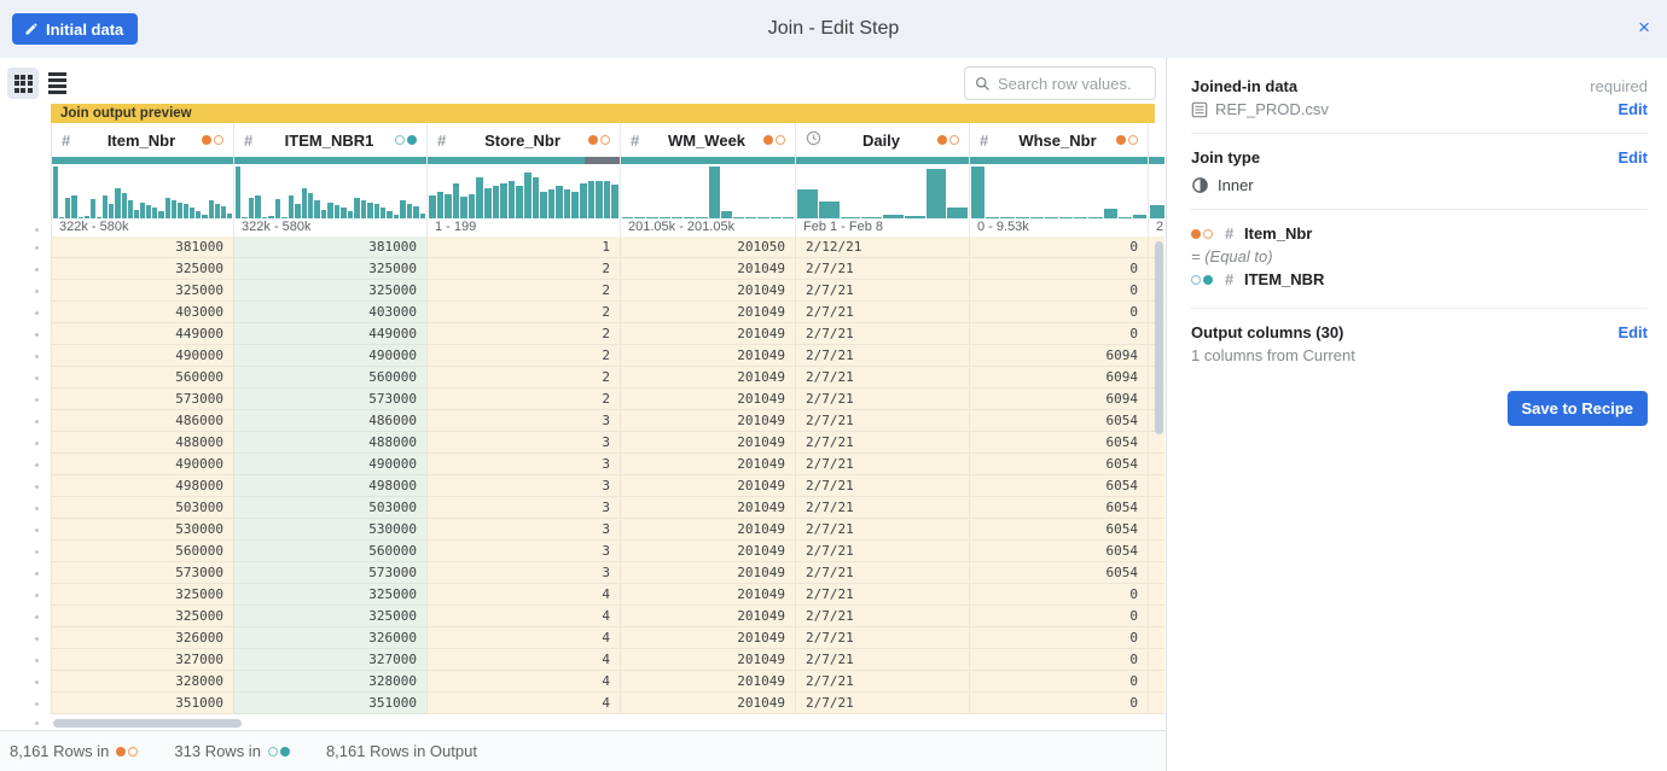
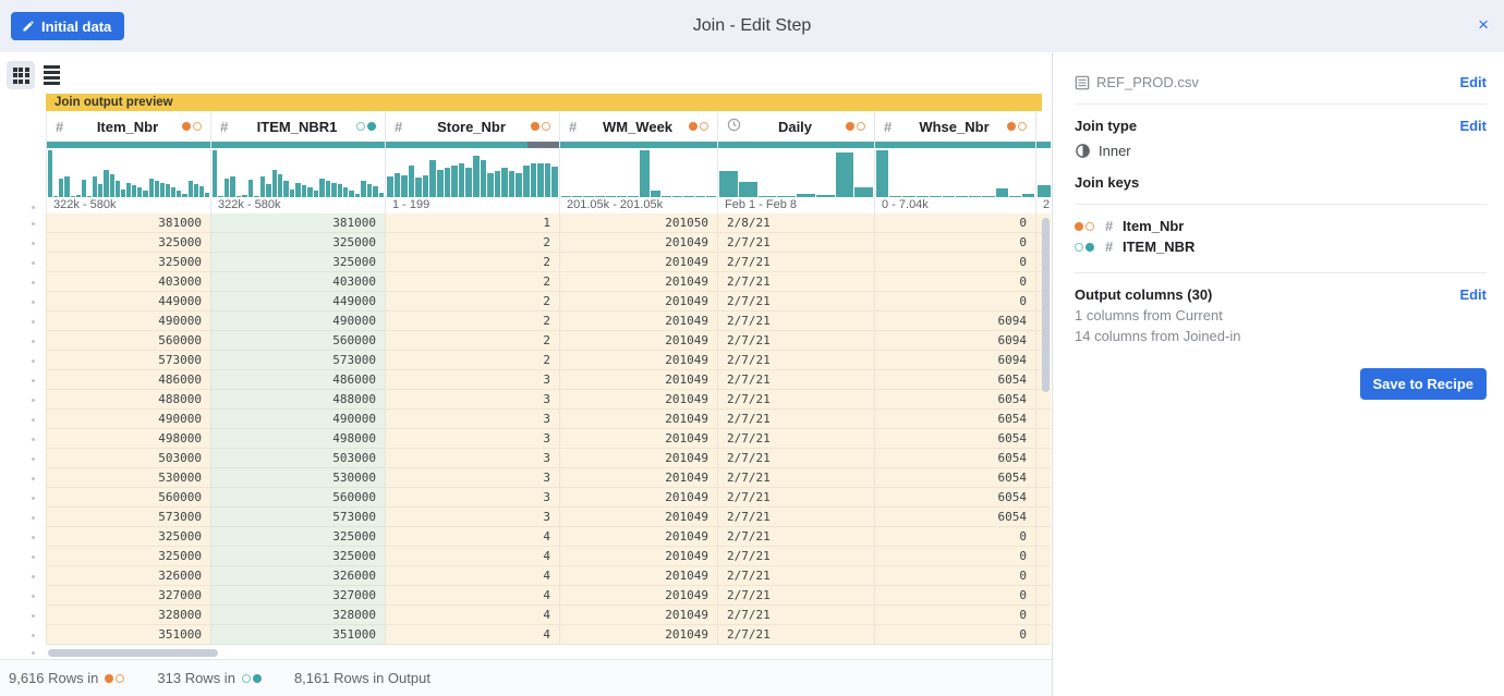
  Initial data
  Join - Edit Step
  ×
- Search row values.
  Join output preview
  #
  Item_Nbr
  322k - 580k
  #
  ITEM_NBR1
  322k - 580k
  #
  Store_Nbr
  1 - 199
  #
  WM_Week
  201.05k - 201.05k
  Daily
  Feb 1 - Feb 8
  #
  Whse_Nbr
- 0 - 9.53k
+ 0 - 7.04k
  2
  381000
  381000
  1
  201050
- 2/12/21
+ 2/8/21
  0
  325000
  325000
  2
  201049
  2/7/21
  0
  325000
  325000
  2
  201049
  2/7/21
  0
  403000
  403000
  2
  201049
  2/7/21
  0
  449000
  449000
  2
  201049
  2/7/21
  0
  490000
  490000
  2
  201049
  2/7/21
  6094
  560000
  560000
  2
  201049
  2/7/21
  6094
  573000
  573000
  2
  201049
  2/7/21
  6094
  486000
  486000
  3
  201049
  2/7/21
  6054
  488000
  488000
  3
  201049
  2/7/21
  6054
  490000
  490000
  3
  201049
  2/7/21
  6054
  498000
  498000
  3
  201049
  2/7/21
  6054
  503000
  503000
  3
  201049
  2/7/21
  6054
  530000
  530000
  3
  201049
  2/7/21
  6054
  560000
  560000
  3
  201049
  2/7/21
  6054
  573000
  573000
  3
  201049
  2/7/21
  6054
  325000
  325000
  4
  201049
  2/7/21
  0
  325000
  325000
  4
  201049
  2/7/21
  0
  326000
  326000
  4
  201049
  2/7/21
  0
  327000
  327000
  4
  201049
  2/7/21
  0
  328000
  328000
  4
  201049
  2/7/21
  0
  351000
  351000
  4
  201049
  2/7/21
  0
- 8,161 Rows in
+ 9,616 Rows in
  313 Rows in
  8,161 Rows in Output
- Joined-in data
- required
  REF_PROD.csv
  Edit
  Join type
  Edit
  Inner
+ Join keys
  #
  Item_Nbr
- = (Equal to)
  #
  ITEM_NBR
  Output columns (30)
  Edit
  1 columns from Current
+ 14 columns from Joined-in
  Save to Recipe
